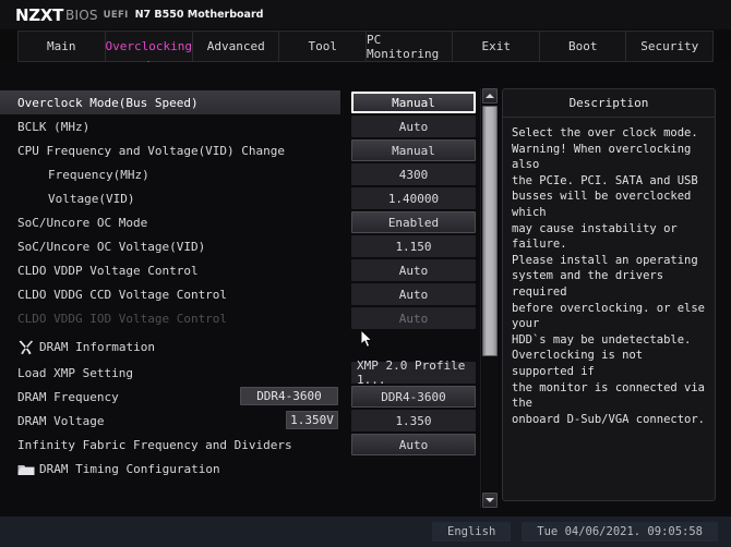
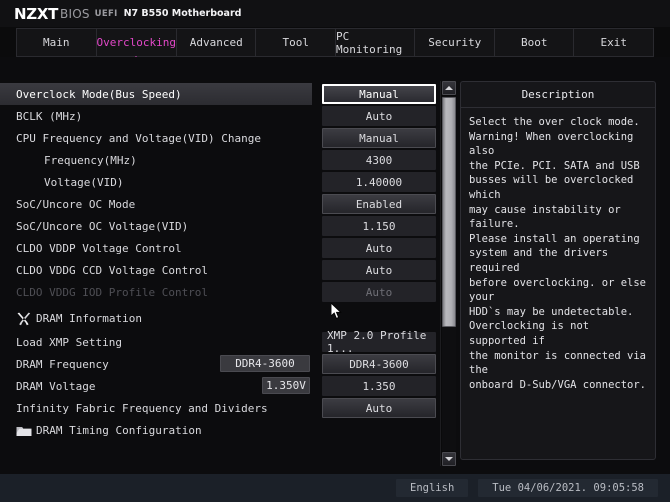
  NZXT
  BIOS
  UEFI
  N7 B550 Motherboard
  Main
  Overclocking
  Advanced
  Tool
  PC Monitoring
- Exit
+ Security
  Boot
- Security
+ Exit
  Overclock Mode(Bus Speed)
  BCLK (MHz)
  CPU Frequency and Voltage(VID) Change
  Frequency(MHz)
  Voltage(VID)
  SoC/Uncore OC Mode
  SoC/Uncore OC Voltage(VID)
  CLDO VDDP Voltage Control
  CLDO VDDG CCD Voltage Control
- CLDO VDDG IOD Voltage Control
+ CLDO VDDG IOD Profile Control
  DRAM Information
  Load XMP Setting
  DRAM Frequency
  DDR4-3600
  DRAM Voltage
  1.350V
  Infinity Fabric Frequency and Dividers
  DRAM Timing Configuration
  Manual
  Auto
  Manual
  4300
  1.40000
  Enabled
  1.150
  Auto
  Auto
  Auto
  XMP 2.0 Profile 1...
  DDR4-3600
  1.350
  Auto
  Description
  Select the over clock mode.
  Warning! When overclocking also
  the PCIe. PCI. SATA and USB
  busses will be overclocked which
  may cause instability or failure.
  Please install an operating
  system and the drivers required
  before overclocking. or else your
  HDD`s may be undetectable.
  Overclocking is not supported if
  the monitor is connected via the
  onboard D-Sub/VGA connector.
  English
  Tue 04/06/2021. 09:05:58
